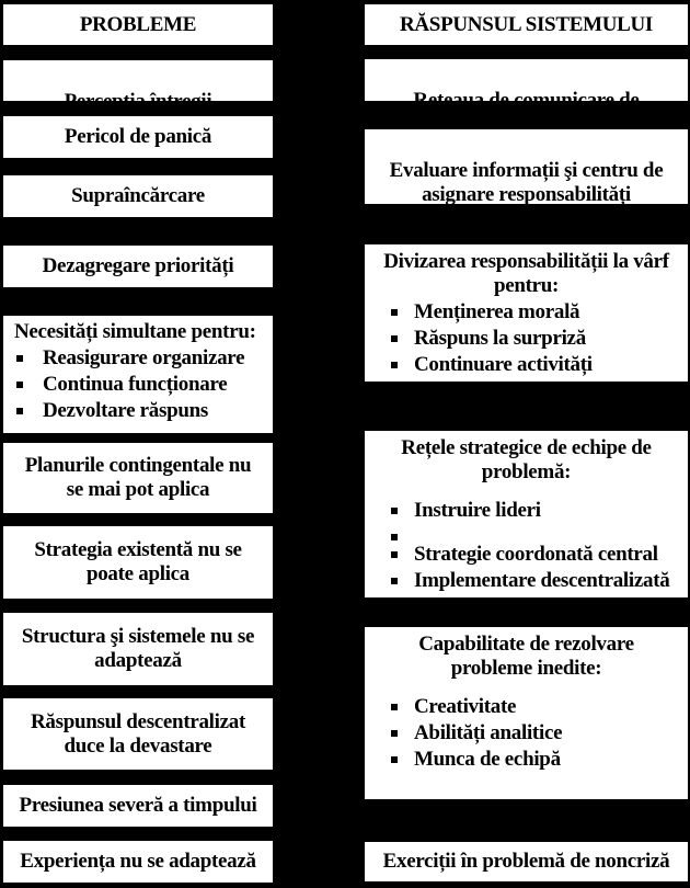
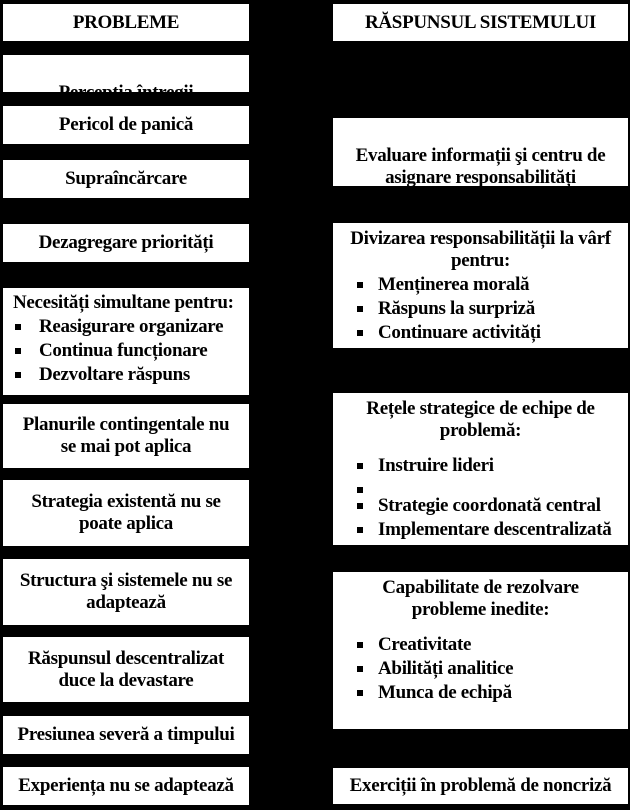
  PROBLEME
  Pericol de panică
  Supraîncărcare
  Dezagregare priorități
  Necesități simultane pentru:
  Reasigurare organizare
  Continua funcționare
  Dezvoltare răspuns
  Planurile contingentale nu
  se mai pot aplica
  Strategia existentă nu se
  poate aplica
  Structura şi sistemele nu se
  adaptează
  Răspunsul descentralizat
  duce la devastare
  Presiunea severă a timpului
  Experiența nu se adaptează
  RĂSPUNSUL SISTEMULUI
- Rețeaua de comunicare de
  Evaluare informații şi centru de
  asignare responsabilități
  Divizarea responsabilității la vârf
  pentru:
  Menținerea morală
  Răspuns la surpriză
  Continuare activități
  Rețele strategice de echipe de
  problemă:
  Instruire lideri
  Strategie coordonată central
  Implementare descentralizată
  Capabilitate de rezolvare
  probleme inedite:
  Creativitate
  Abilități analitice
  Munca de echipă
  Exerciții în problemă de noncriză
